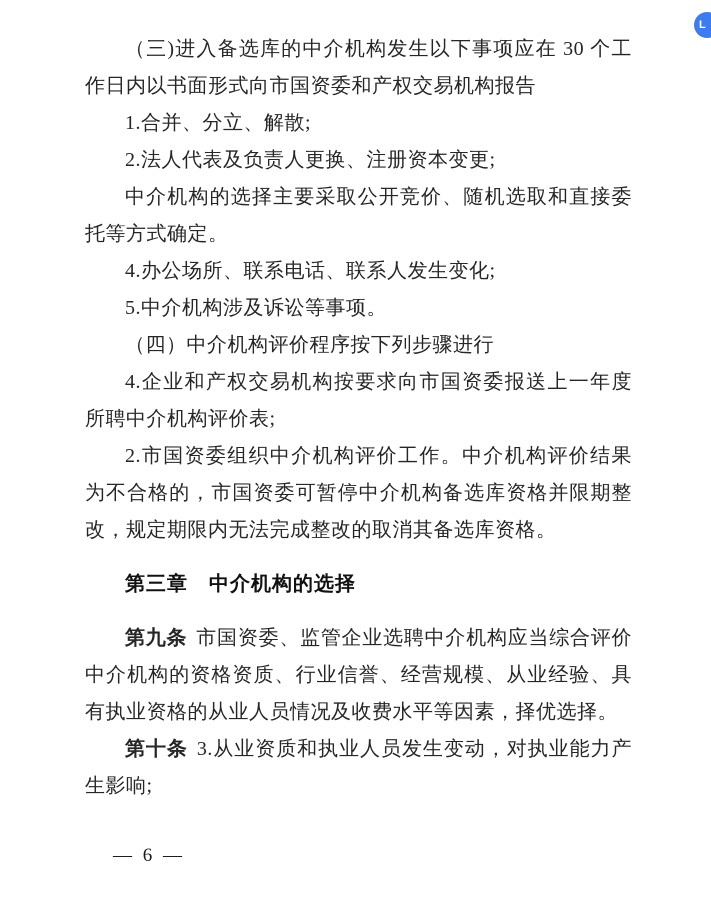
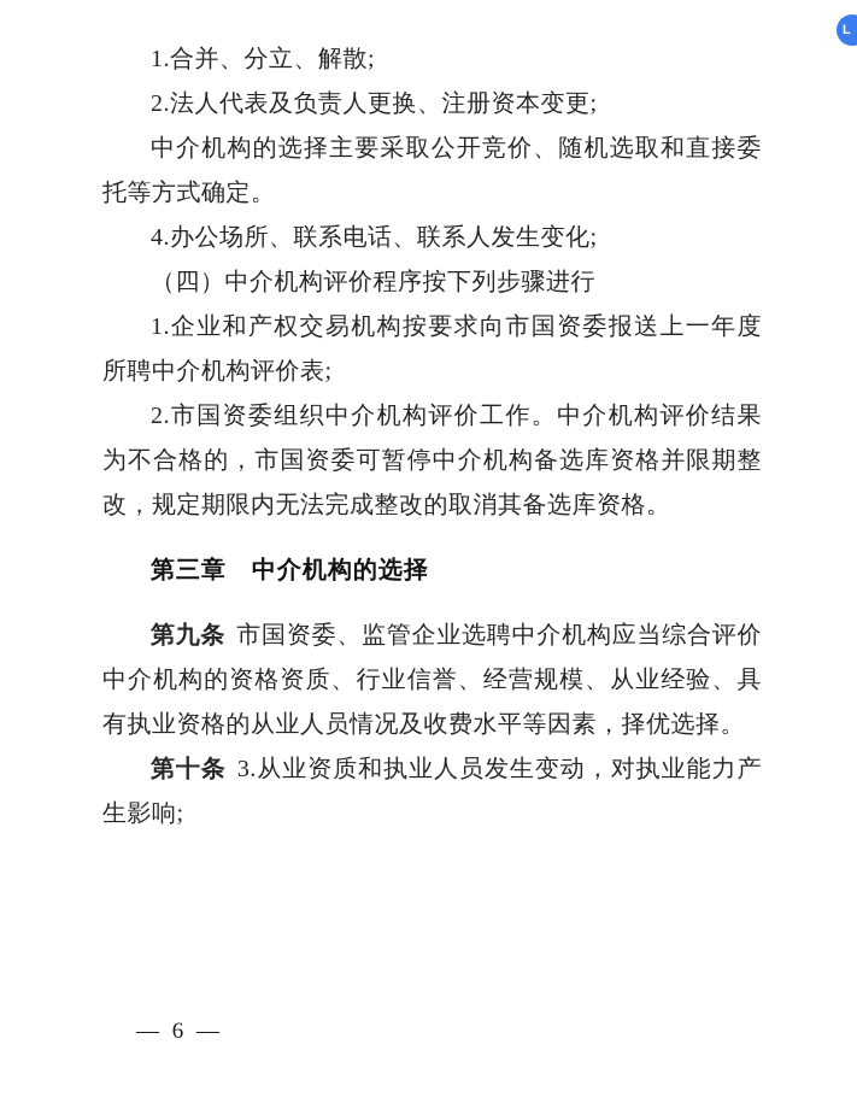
  L
- （三)进入备选库的中介机构发生以下事项应在 30 个工作日内以书面形式向市国资委和产权交易机构报告
  1.合并、分立、解散;
  2.法人代表及负责人更换、注册资本变更;
  中介机构的选择主要采取公开竞价、随机选取和直接委托等方式确定。
  4.办公场所、联系电话、联系人发生变化;
- 5.中介机构涉及诉讼等事项。
  （四）中介机构评价程序按下列步骤进行
- 4.企业和产权交易机构按要求向市国资委报送上一年度所聘中介机构评价表;
+ 1.企业和产权交易机构按要求向市国资委报送上一年度所聘中介机构评价表;
  2.市国资委组织中介机构评价工作。中介机构评价结果为不合格的，市国资委可暂停中介机构备选库资格并限期整改，规定期限内无法完成整改的取消其备选库资格。
  第三章 中介机构的选择
  第九条 市国资委、监管企业选聘中介机构应当综合评价中介机构的资格资质、行业信誉、经营规模、从业经验、具有执业资格的从业人员情况及收费水平等因素，择优选择。
  第十条 3.从业资质和执业人员发生变动，对执业能力产生影响;
  — 6 —
